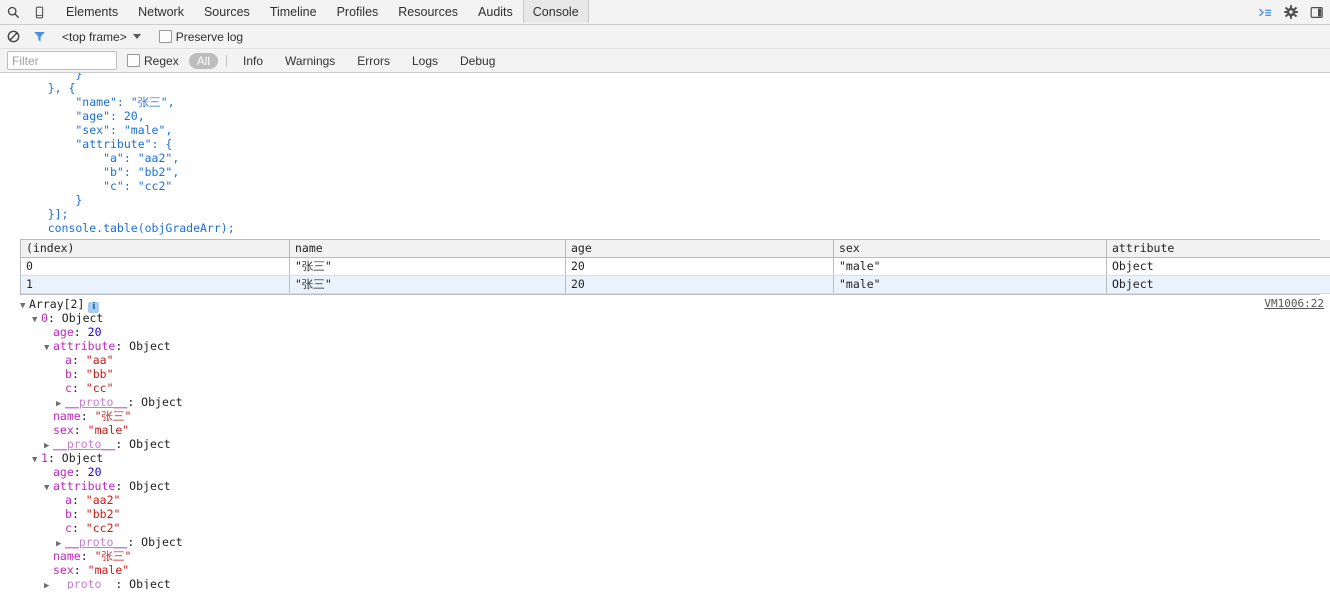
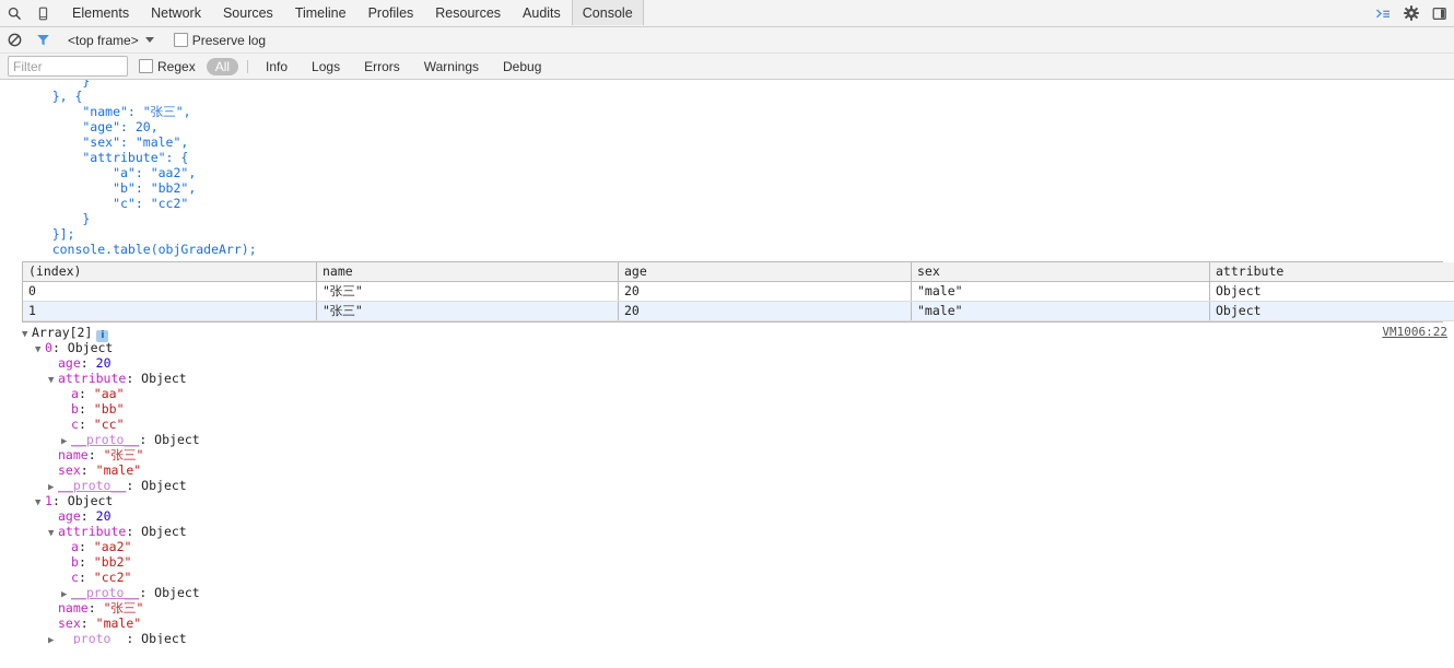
  Elements
  Network
  Sources
  Timeline
  Profiles
  Resources
  Audits
  Console
  <top frame>
  Preserve log
  Filter
  Regex
  All
  Info
- Warnings
+ Logs
  Errors
- Logs
+ Warnings
  Debug
  }
  }, {
  "name": "张三",
  "age": 20,
  "sex": "male",
  "attribute": {
  "a": "aa2",
  "b": "bb2",
  "c": "cc2"
  }
  }];
  console.table(objGradeArr);
  (index)	name	age	sex	attribute
  0	"张三"	20	"male"	Object
  1	"张三"	20	"male"	Object
  ▼ Array[2] i
  VM1006:22
  ▼ 0: Object
  age: 20
  ▼ attribute: Object
  a: "aa"
  b: "bb"
  c: "cc"
  ▶ __proto__: Object
  name: "张三"
  sex: "male"
  ▶ __proto__: Object
  ▼ 1: Object
  age: 20
  ▼ attribute: Object
  a: "aa2"
  b: "bb2"
  c: "cc2"
  ▶ __proto__: Object
  name: "张三"
  sex: "male"
  ▶ __proto__: Object
